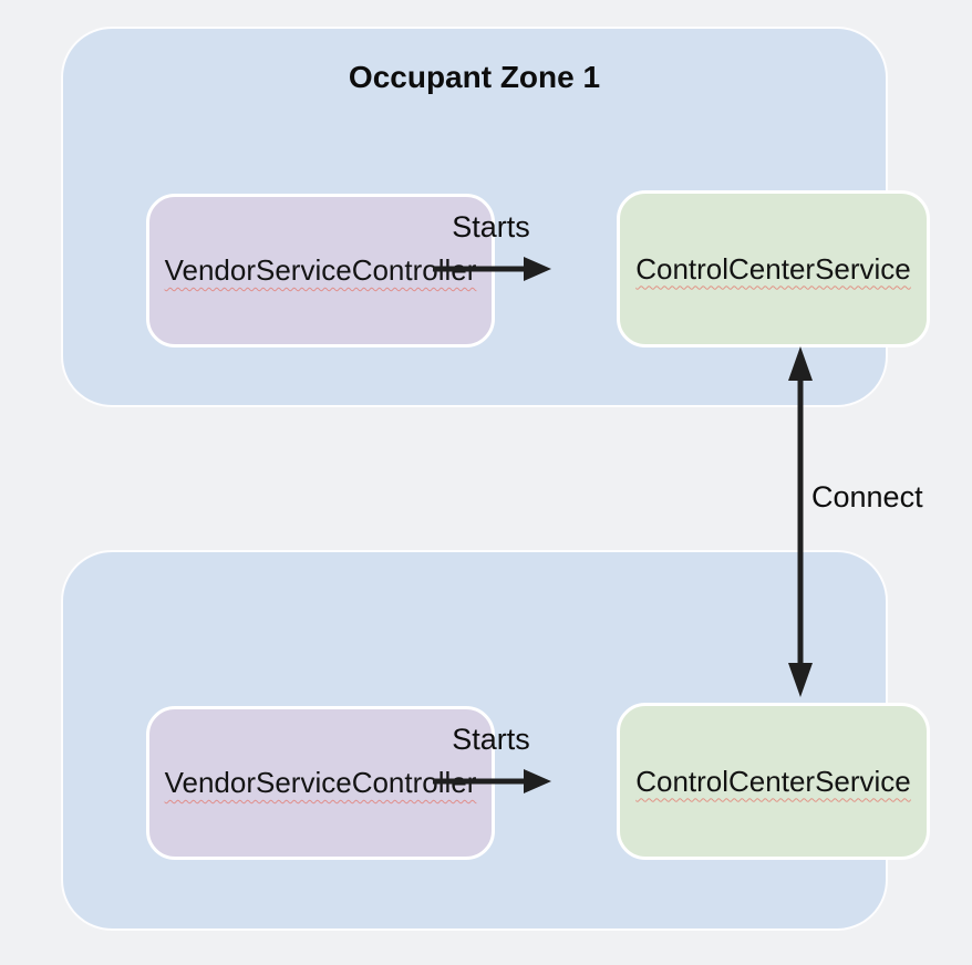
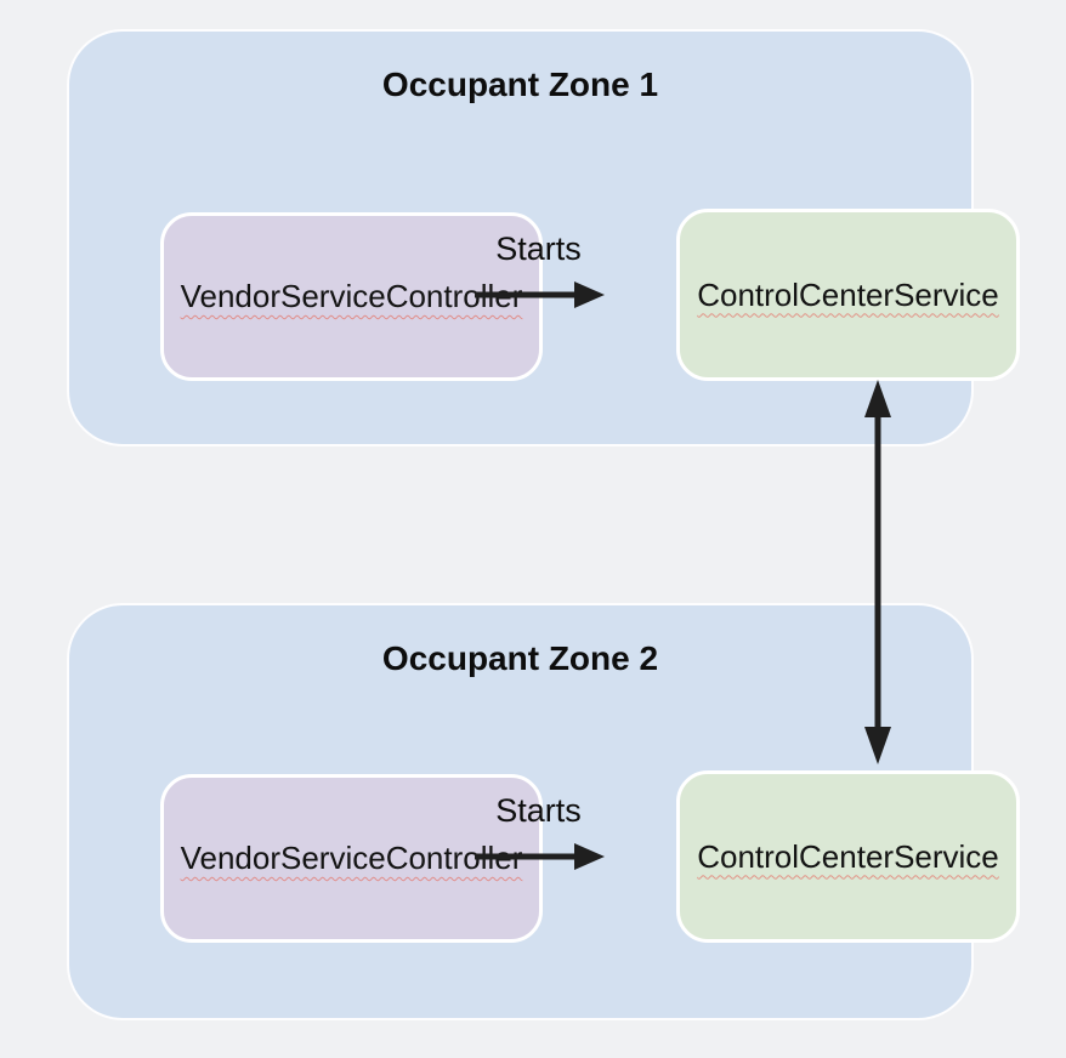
  Occupant Zone 1
  VendorServiceContro
  ControlCenterService
+ Occupant Zone 2
  VendorServiceContro
  ControlCenterService
  Starts
  Starts
- Connect
